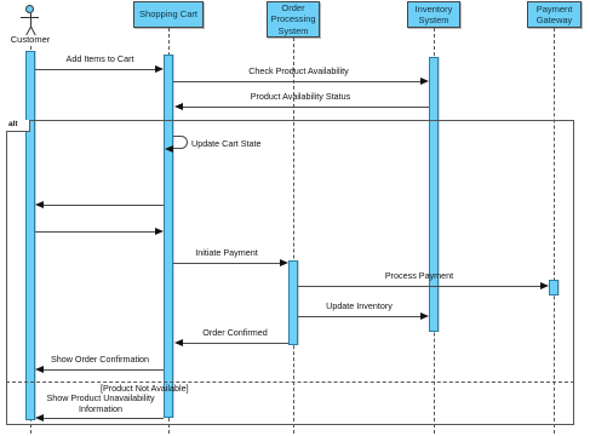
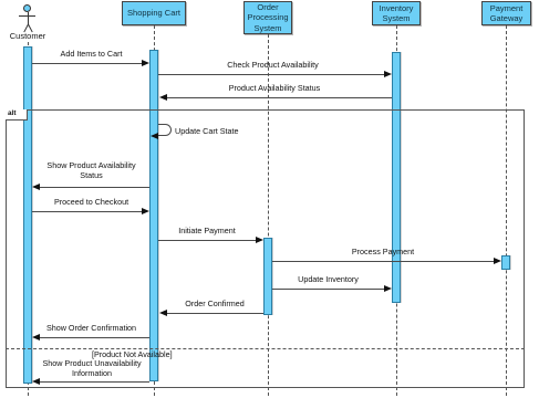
  Customer
  Shopping Cart
  Order Processing System
  Inventory System
  Payment Gateway
  [Product Not Available]
  Add Items to Cart
  Check Product Availability
  Product Availability Status
  Update Cart State
+ Show Product Availability
+ Status
+ Proceed to Checkout
  Initiate Payment
  Process Payment
  Update Inventory
  Order Confirmed
  Show Order Confirmation
  Show Product Unavailability
  Information
